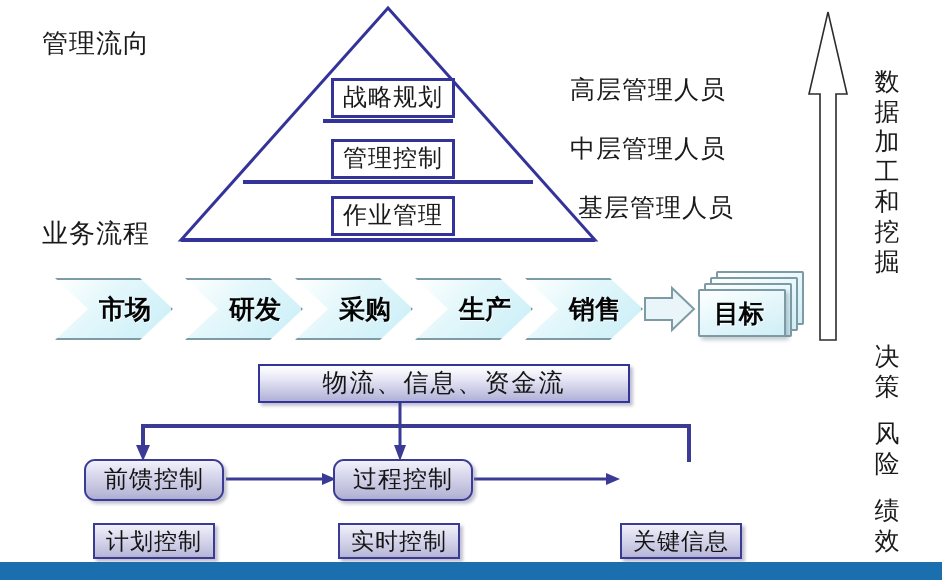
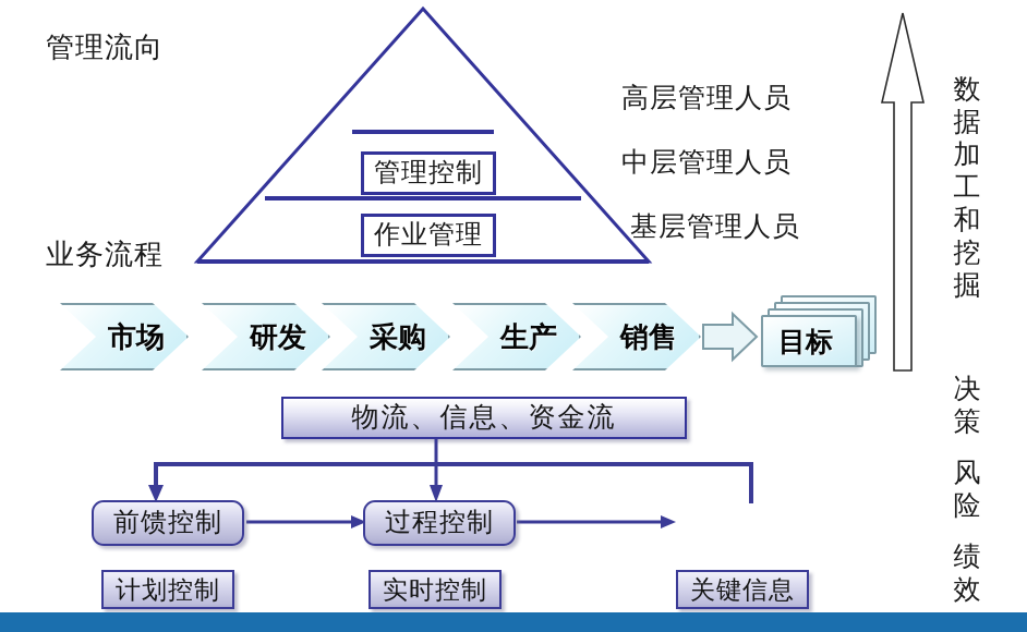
  管理流向
  业务流程
- 战略规划
  管理控制
  作业管理
  高层管理人员
  中层管理人员
  基层管理人员
  市场
  研发
  采购
  生产
  销售
  目标
  物流、信息、资金流
  前馈控制
  过程控制
  计划控制
  实时控制
  关键信息
  数据加工和挖掘
  决策
  风险
  绩效
